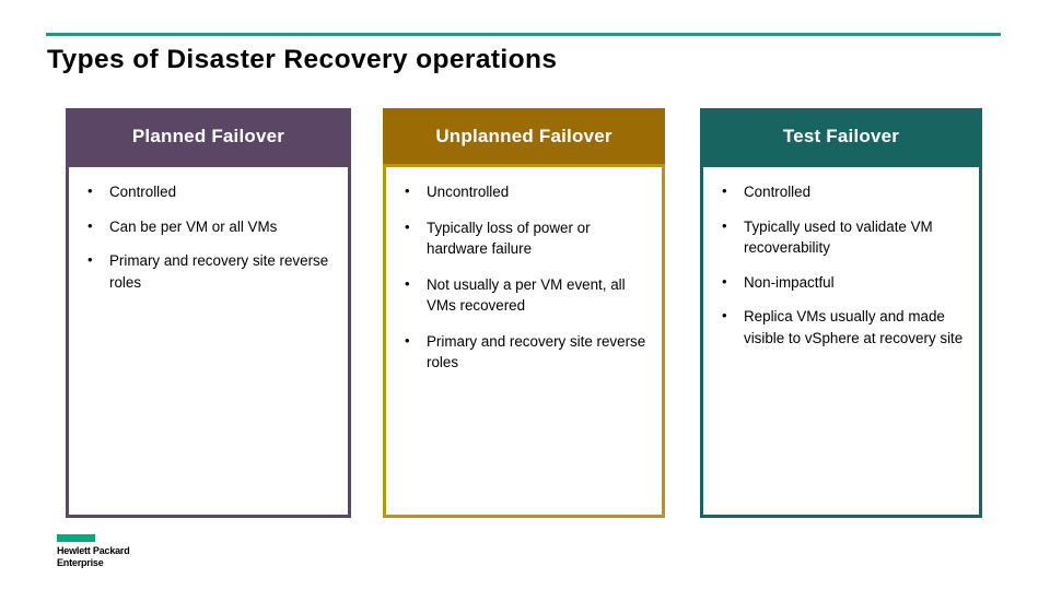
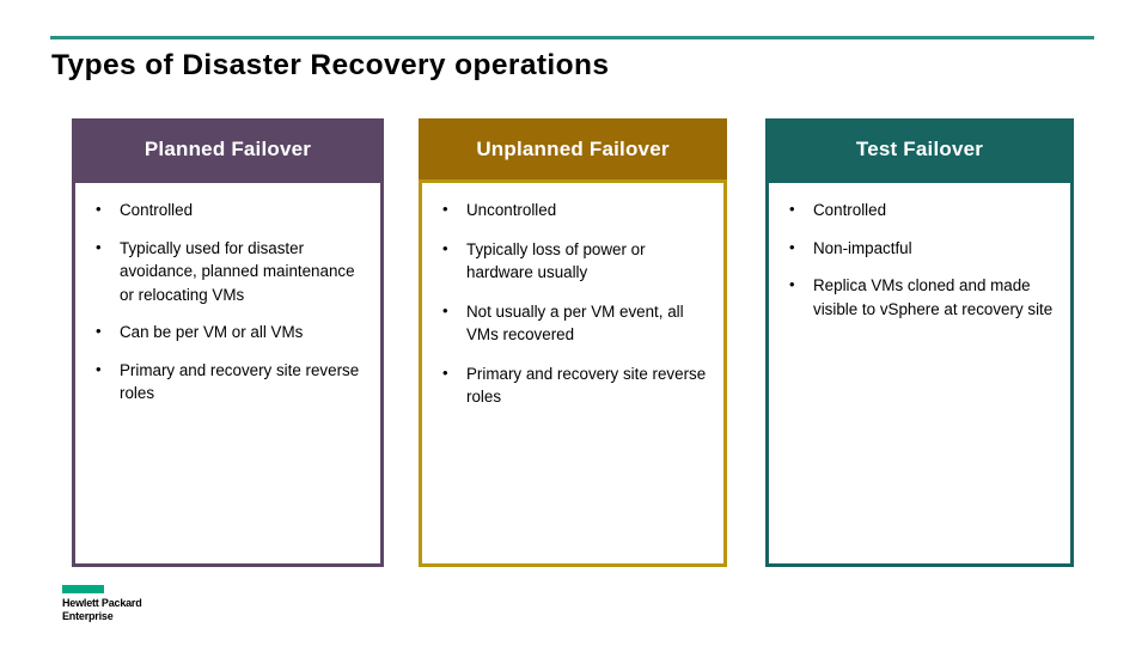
  Types of Disaster Recovery operations
  Planned Failover
  Controlled
+ Typically used for disaster avoidance, planned maintenance or relocating VMs
  Can be per VM or all VMs
  Primary and recovery site reverse roles
  Unplanned Failover
  Uncontrolled
- Typically loss of power or hardware failure
+ Typically loss of power or hardware usually
  Not usually a per VM event, all VMs recovered
  Primary and recovery site reverse roles
  Test Failover
  Controlled
- Typically used to validate VM recoverability
  Non-impactful
- Replica VMs usually and made visible to vSphere at recovery site
+ Replica VMs cloned and made visible to vSphere at recovery site
  Hewlett Packard
  Enterprise
